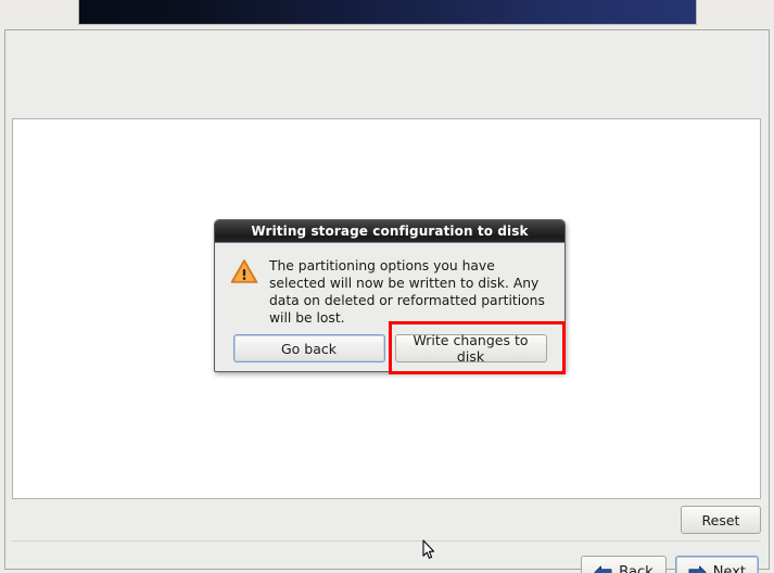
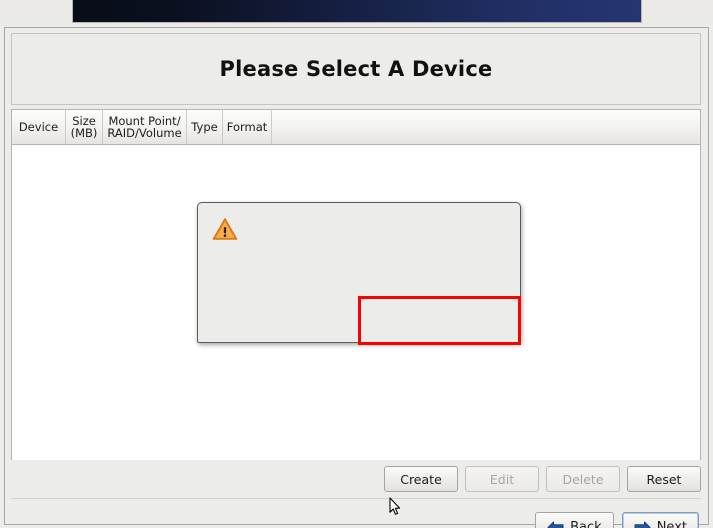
+ Please Select A Device
+ Device
+ Size
+ (MB)
+ Mount Point/
+ RAID/Volume
+ Type
+ Format
+ Create
+ Edit
+ Delete
  Reset
  Back
  Next
- Writing storage configuration to disk
- The partitioning options you have selected will now be written to disk. Any data on deleted or reformatted partitions will be lost.
- Go back
- Write changes to disk
